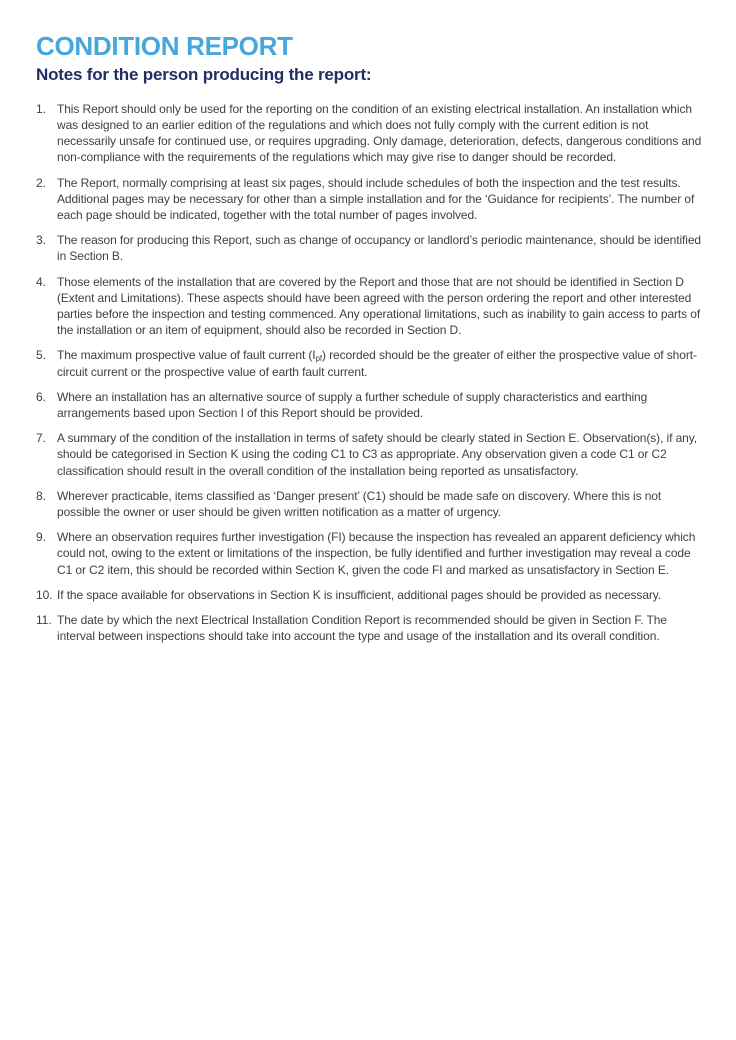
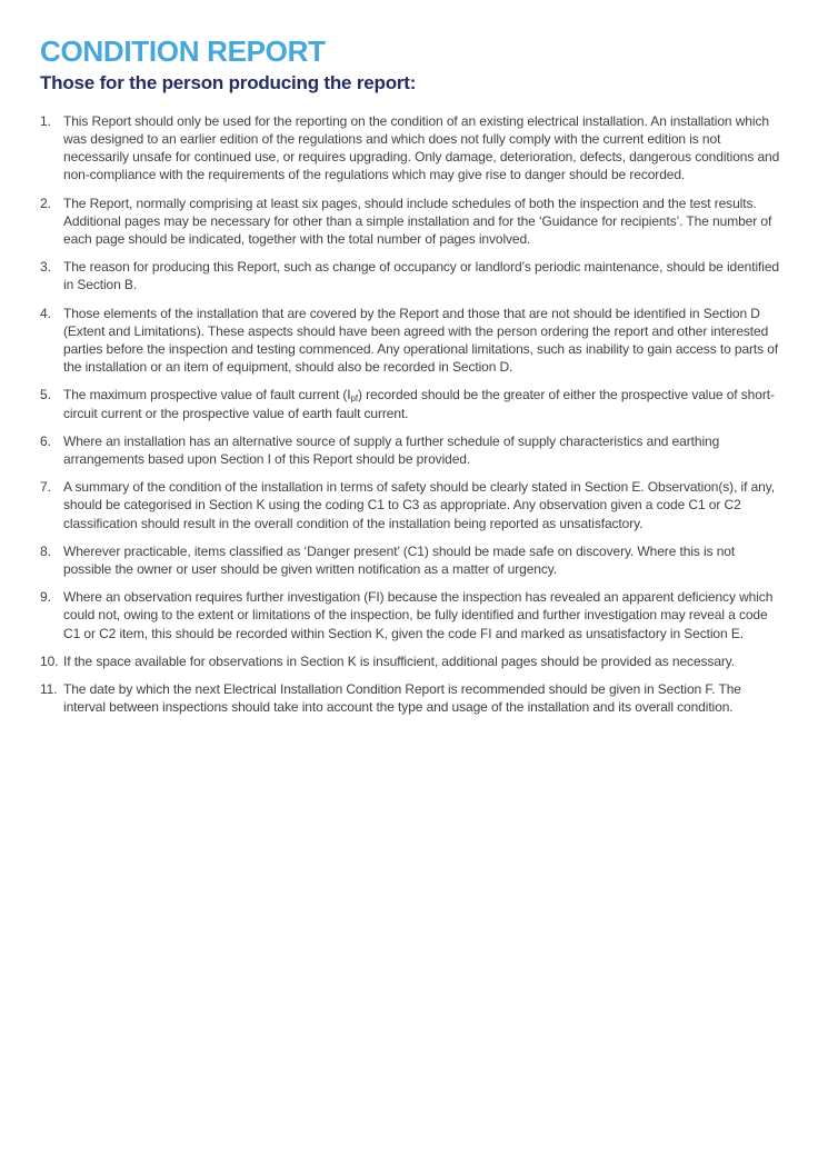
  CONDITION REPORT
- Notes for the person producing the report:
+ Those for the person producing the report:
  1.
  This Report should only be used for the reporting on the condition of an existing electrical installation. An installation which was designed to an earlier edition of the regulations and which does not fully comply with the current edition is not necessarily unsafe for continued use, or requires upgrading. Only damage, deterioration, defects, dangerous conditions and non-compliance with the requirements of the regulations which may give rise to danger should be recorded.
  2.
  The Report, normally comprising at least six pages, should include schedules of both the inspection and the test results. Additional pages may be necessary for other than a simple installation and for the ‘Guidance for recipients’. The number of each page should be indicated, together with the total number of pages involved.
  3.
  The reason for producing this Report, such as change of occupancy or landlord’s periodic maintenance, should be identified in Section B.
  4.
  Those elements of the installation that are covered by the Report and those that are not should be identified in Section D (Extent and Limitations). These aspects should have been agreed with the person ordering the report and other interested parties before the inspection and testing commenced. Any operational limitations, such as inability to gain access to parts of the installation or an item of equipment, should also be recorded in Section D.
  5.
  The maximum prospective value of fault current (Ipf) recorded should be the greater of either the prospective value of short-circuit current or the prospective value of earth fault current.
  6.
  Where an installation has an alternative source of supply a further schedule of supply characteristics and earthing arrangements based upon Section I of this Report should be provided.
  7.
  A summary of the condition of the installation in terms of safety should be clearly stated in Section E. Observation(s), if any, should be categorised in Section K using the coding C1 to C3 as appropriate. Any observation given a code C1 or C2 classification should result in the overall condition of the installation being reported as unsatisfactory.
  8.
  Wherever practicable, items classified as ‘Danger present’ (C1) should be made safe on discovery. Where this is not possible the owner or user should be given written notification as a matter of urgency.
  9.
  Where an observation requires further investigation (FI) because the inspection has revealed an apparent deficiency which could not, owing to the extent or limitations of the inspection, be fully identified and further investigation may reveal a code C1 or C2 item, this should be recorded within Section K, given the code FI and marked as unsatisfactory in Section E.
  10.
  If the space available for observations in Section K is insufficient, additional pages should be provided as necessary.
  11.
  The date by which the next Electrical Installation Condition Report is recommended should be given in Section F. The interval between inspections should take into account the type and usage of the installation and its overall condition.
